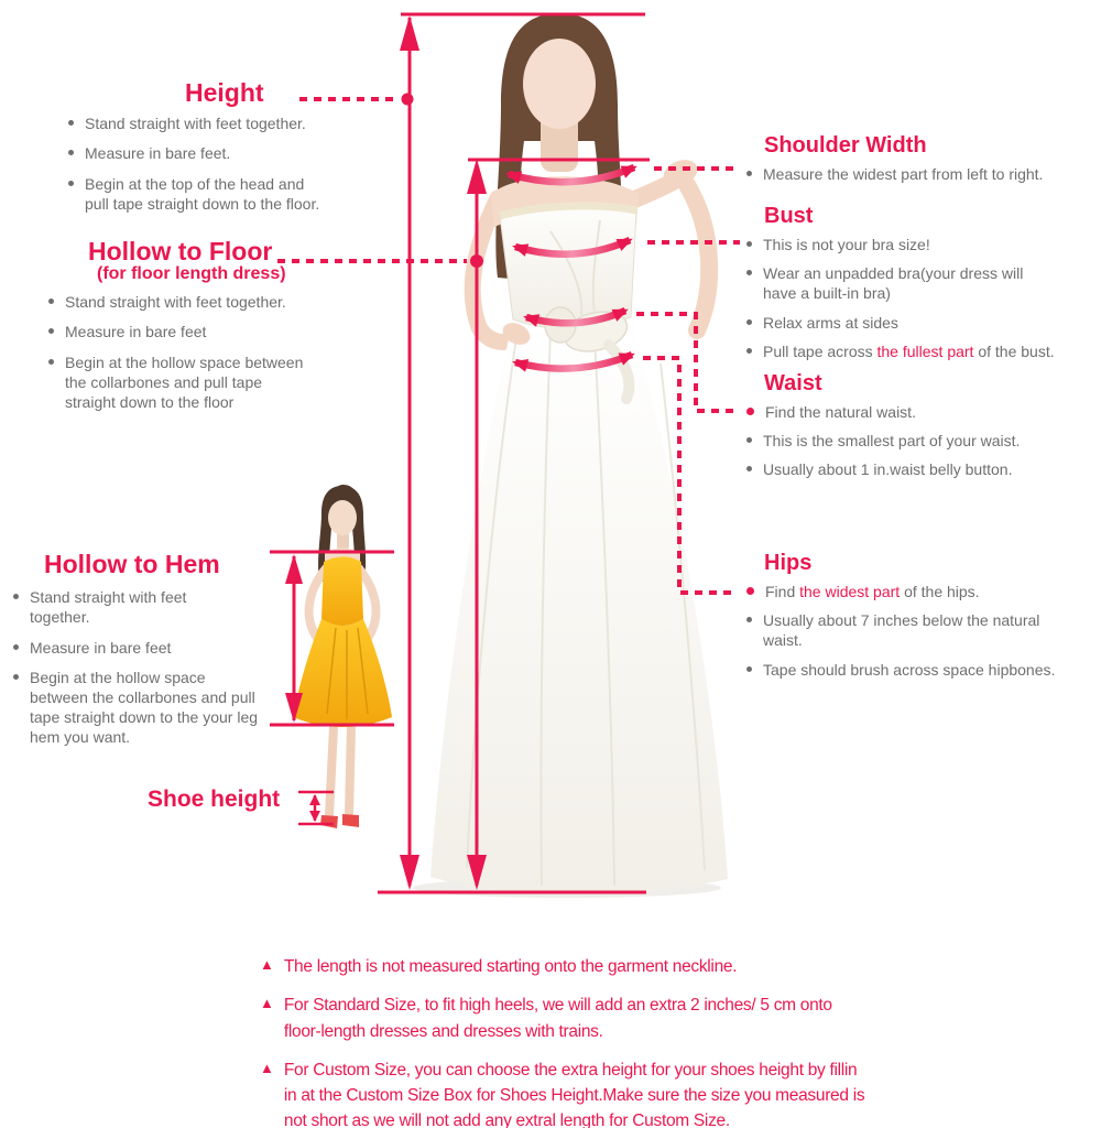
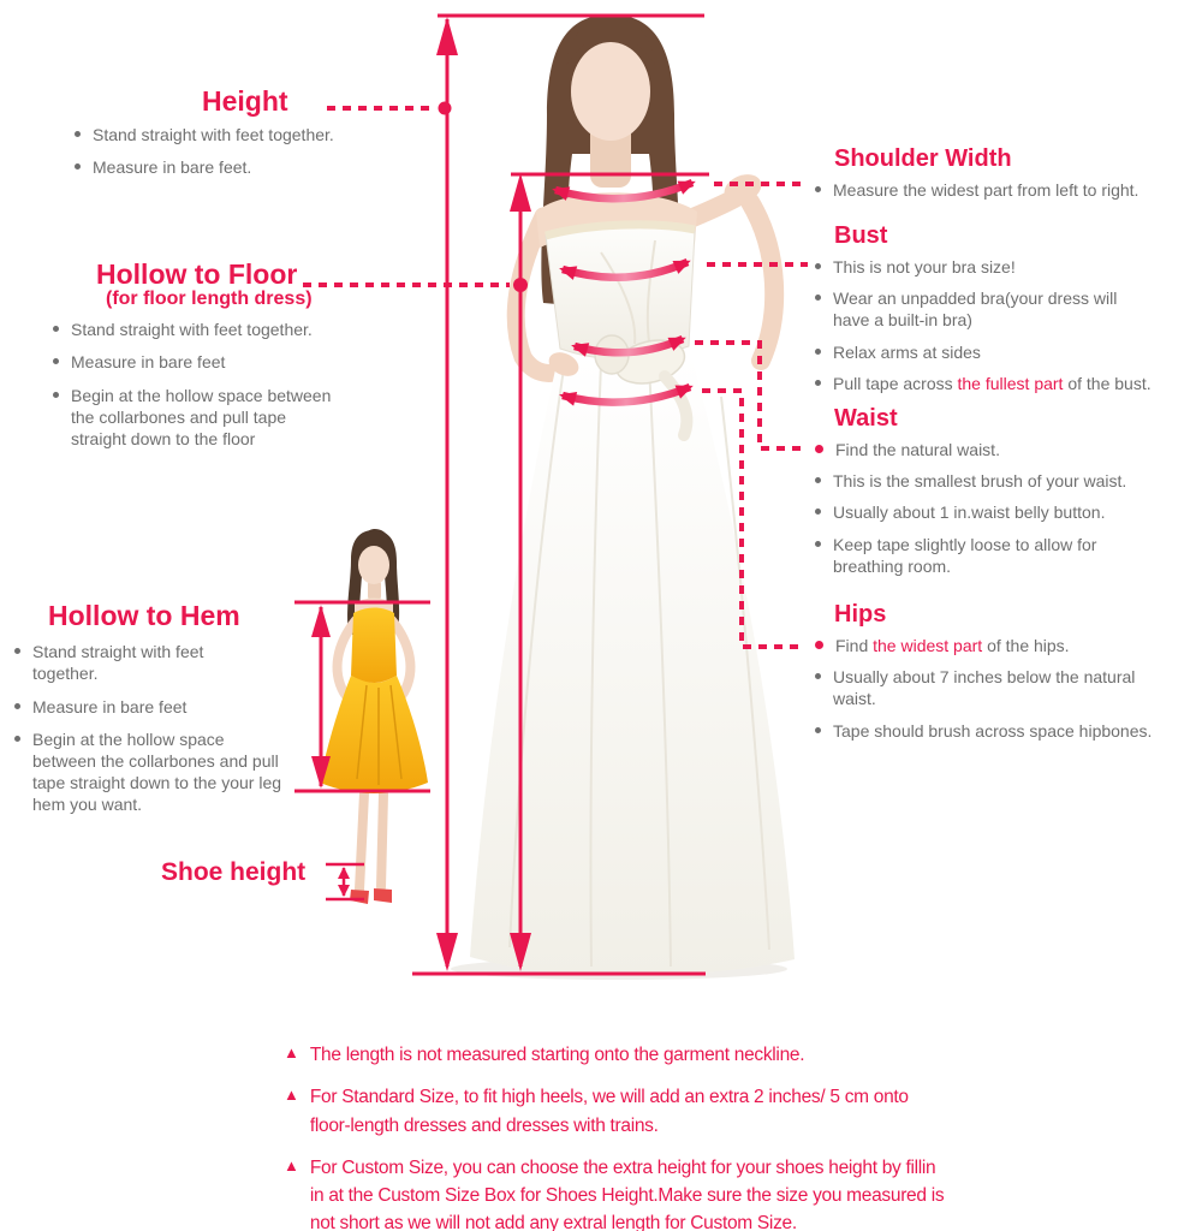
  Height
  Stand straight with feet together.
  Measure in bare feet.
- Begin at the top of the head and
- pull tape straight down to the floor.
  Hollow to Floor
  (for floor length dress)
  Stand straight with feet together.
  Measure in bare feet
  Begin at the hollow space between
  the collarbones and pull tape
  straight down to the floor
  Hollow to Hem
  Stand straight with feet
  together.
  Measure in bare feet
  Begin at the hollow space
  between the collarbones and pull
  tape straight down to the your leg
  hem you want.
  Shoe height
  Shoulder Width
  Measure the widest part from left to right.
  Bust
  This is not your bra size!
  Wear an unpadded bra(your dress will
  have a built-in bra)
  Relax arms at sides
  Pull tape across the fullest part of the bust.
  Waist
  Find the natural waist.
- This is the smallest part of your waist.
+ This is the smallest brush of your waist.
  Usually about 1 in.waist belly button.
+ Keep tape slightly loose to allow for
+ breathing room.
  Hips
  Find the widest part of the hips.
  Usually about 7 inches below the natural
  waist.
  Tape should brush across space hipbones.
  ▲
  The length is not measured starting onto the garment neckline.
  ▲
  For Standard Size, to fit high heels, we will add an extra 2 inches/ 5 cm onto
  floor-length dresses and dresses with trains.
  ▲
  For Custom Size, you can choose the extra height for your shoes height by fillin
  in at the Custom Size Box for Shoes Height.Make sure the size you measured is
  not short as we will not add any extral length for Custom Size.
